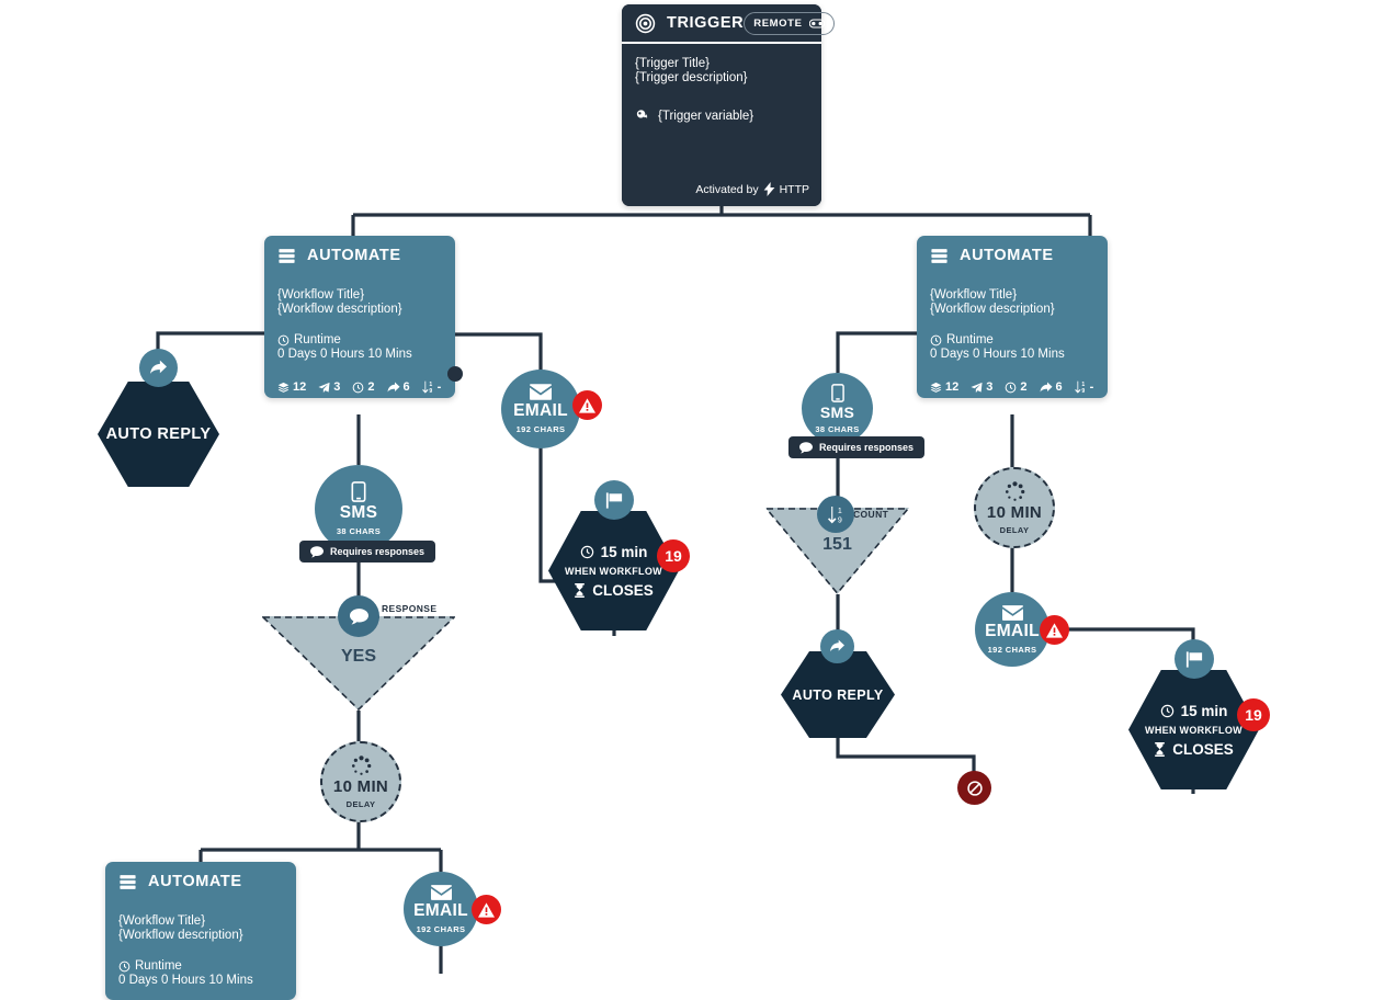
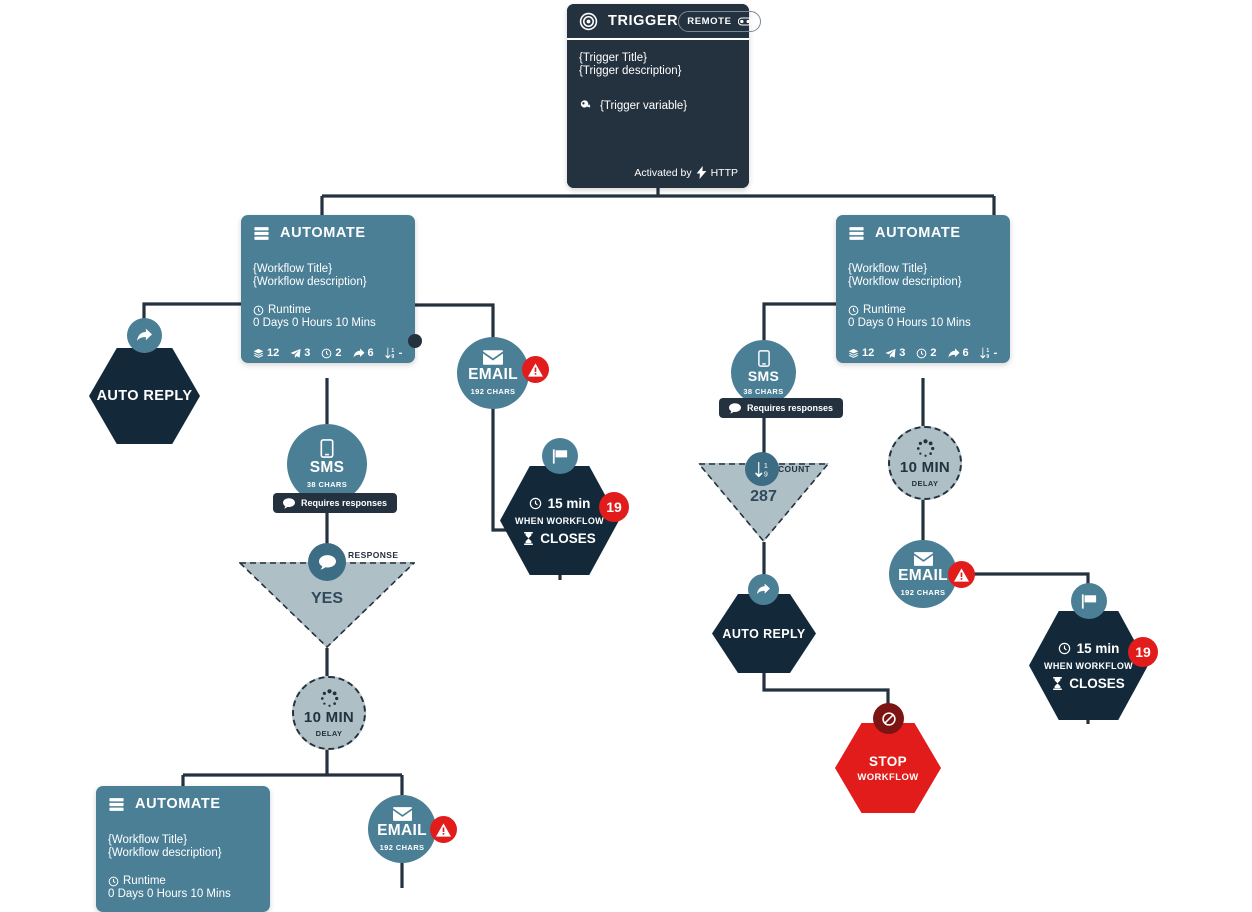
  TRIGGER
  REMOTE
  {Trigger Title}
  {Trigger description}
  {Trigger variable}
  Activated by
  HTTP
  AUTOMATE
  {Workflow Title}
  {Workflow description}
  Runtime
  0 Days 0 Hours 10 Mins
  12
  3
  2
  6
  -
  AUTOMATE
  {Workflow Title}
  {Workflow description}
  Runtime
  0 Days 0 Hours 10 Mins
  12
  3
  2
  6
  -
  AUTOMATE
  {Workflow Title}
  {Workflow description}
  Runtime
  0 Days 0 Hours 10 Mins
  AUTO REPLY
  SMS
  38 CHARS
  Requires responses
  EMAIL
  192 CHARS
  15 min
  WHEN WORKFLOW
  CLOSES
  19
  YES
  RESPONSE
  10 MIN
  DELAY
  EMAIL
  192 CHARS
  SMS
  38 CHARS
  Requires responses
- 151
+ 287
  COUNT
  1
  9
  AUTO REPLY
+ STOP
+ WORKFLOW
  10 MIN
  DELAY
  EMAIL
  192 CHARS
  15 min
  WHEN WORKFLOW
  CLOSES
  19
